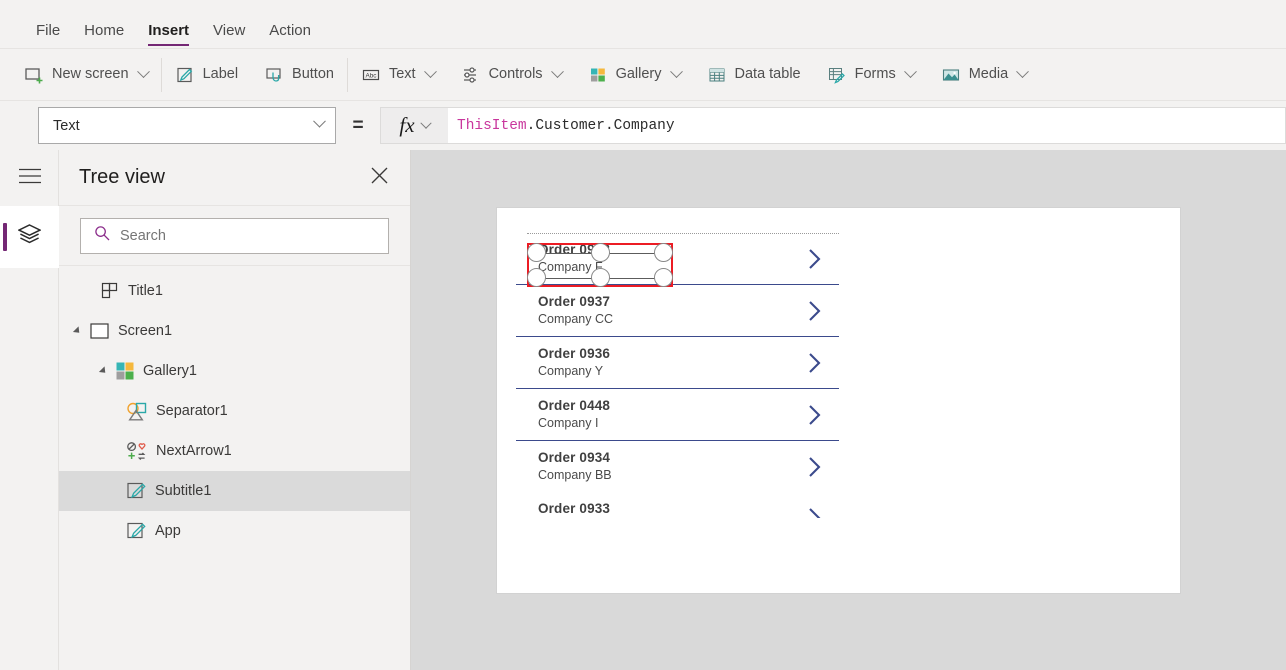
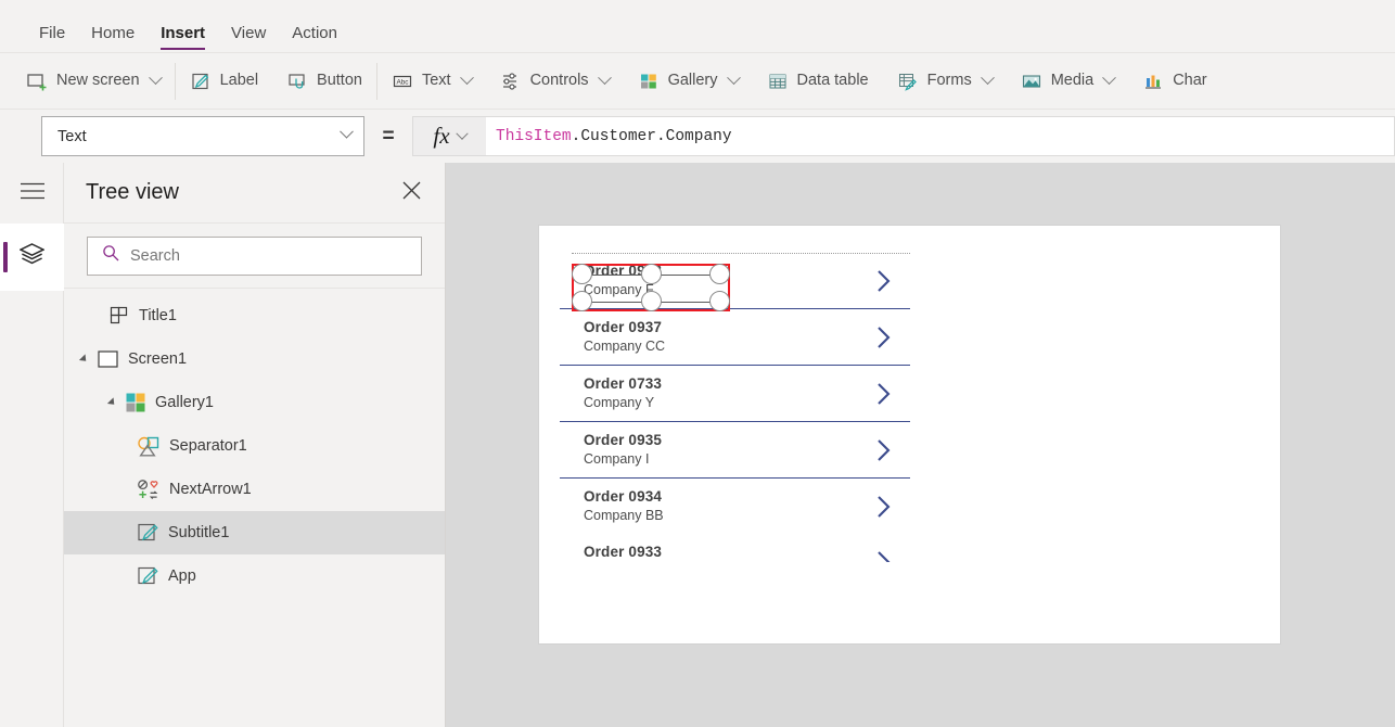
  File
  Home
  Insert
  View
  Action
  New screen
  Label
  Button
  Text
  Controls
  Gallery
  Data table
  Forms
  Media
+ Char
  Text
  =
  fx
  ThisItem
  .Customer.Company
  Tree view
  Search
  Title1
  Screen1
  Gallery1
  Separator1
  NextArrow1
  Subtitle1
  App
  Company F
  Order 0937
  Company CC
- Order 0936
+ Order 0733
  Company Y
- Order 0448
+ Order 0935
  Company I
  Order 0934
  Company BB
  Order 0933
